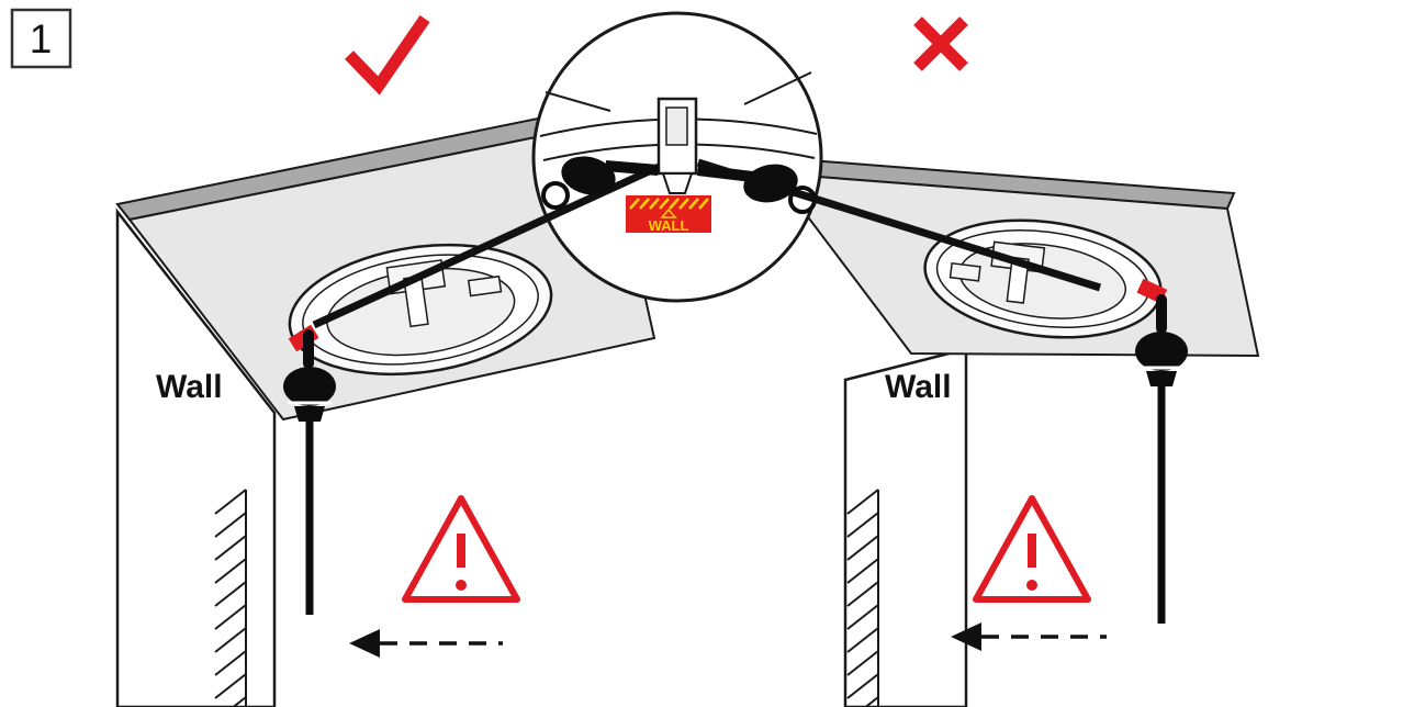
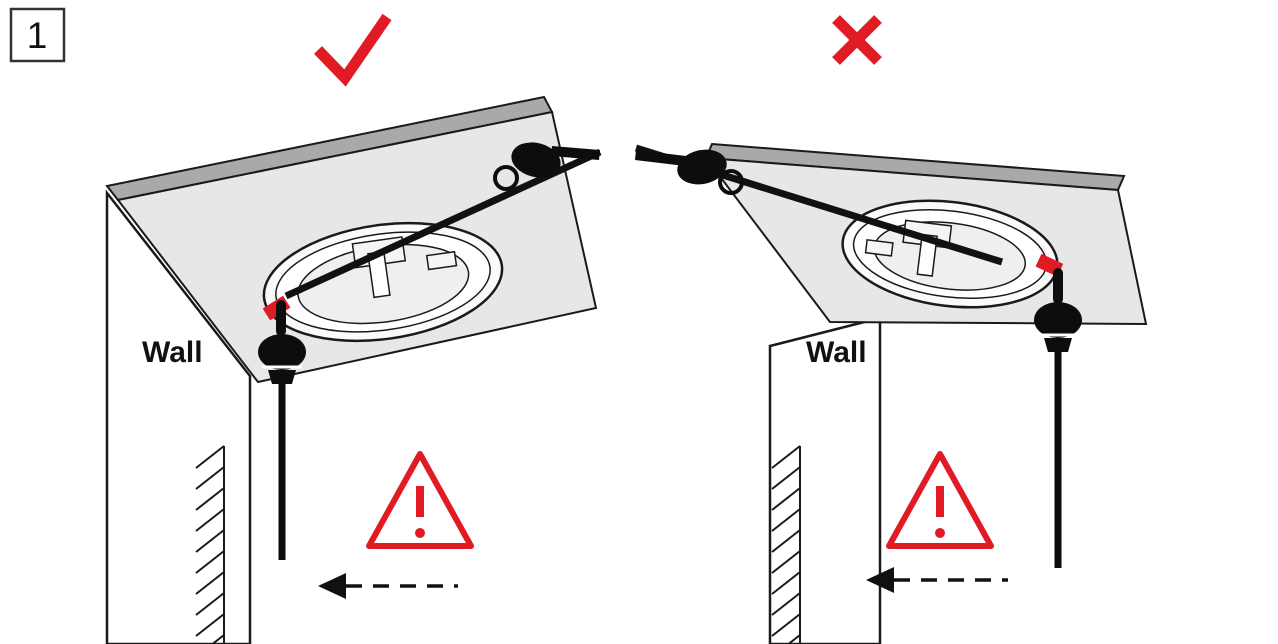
  Wall
  Wall
- WALL
  1
